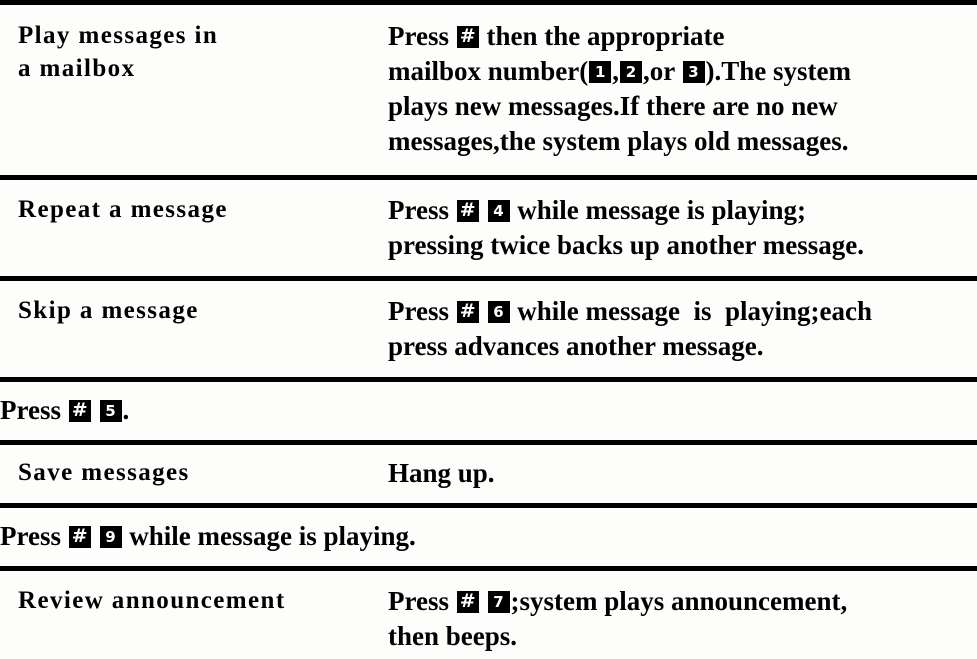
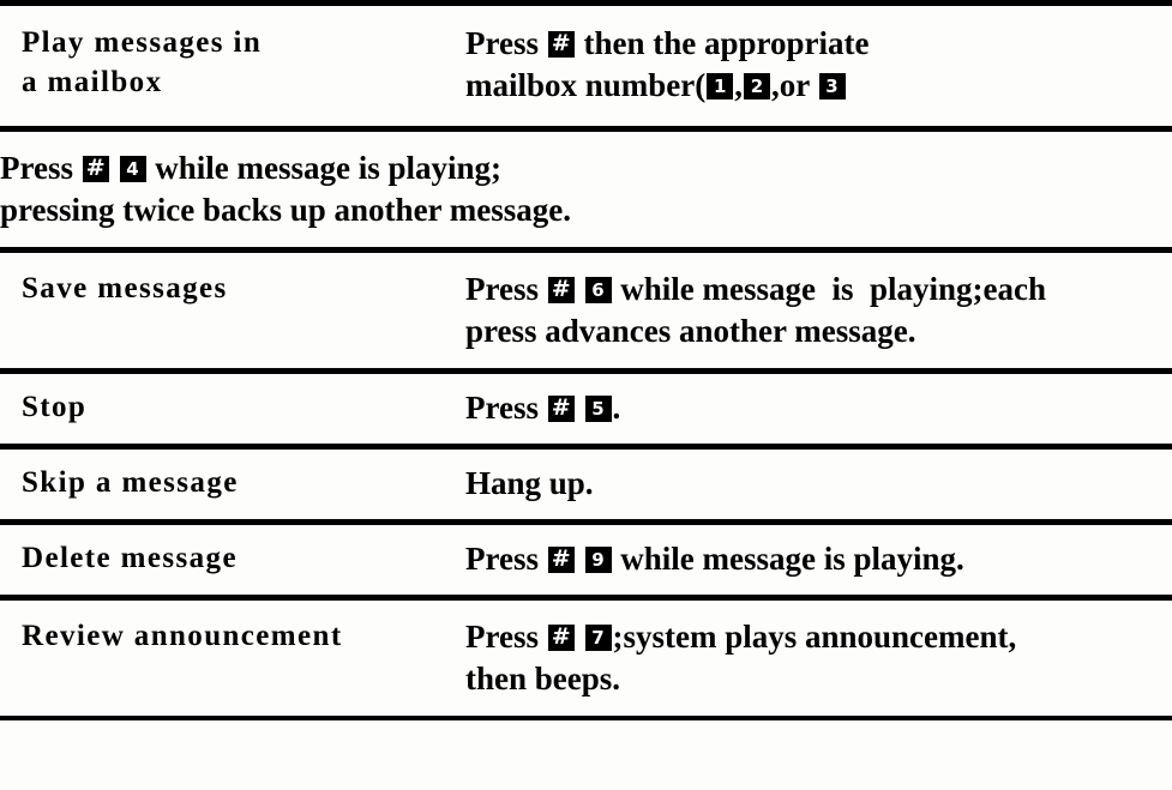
  Play messages in
  a mailbox
  Press
  #
  then the appropriate
  mailbox number(
  1
  ,
  2
  ,or
  3
- ).The system
- plays new messages.If there are no new
- messages,the system plays old messages.
- Repeat a message
  Press
  #
  4
  while message is playing;
  pressing twice backs up another message.
- Skip a message
+ Save messages
  Press
  #
  6
  while message is playing;each
  press advances another message.
+ Stop
  Press
  #
  5
  .
- Save messages
+ Skip a message
  Hang up.
+ Delete message
  Press
  #
  9
  while message is playing.
  Review announcement
  Press
  #
  7
  ;system plays announcement,
  then beeps.
